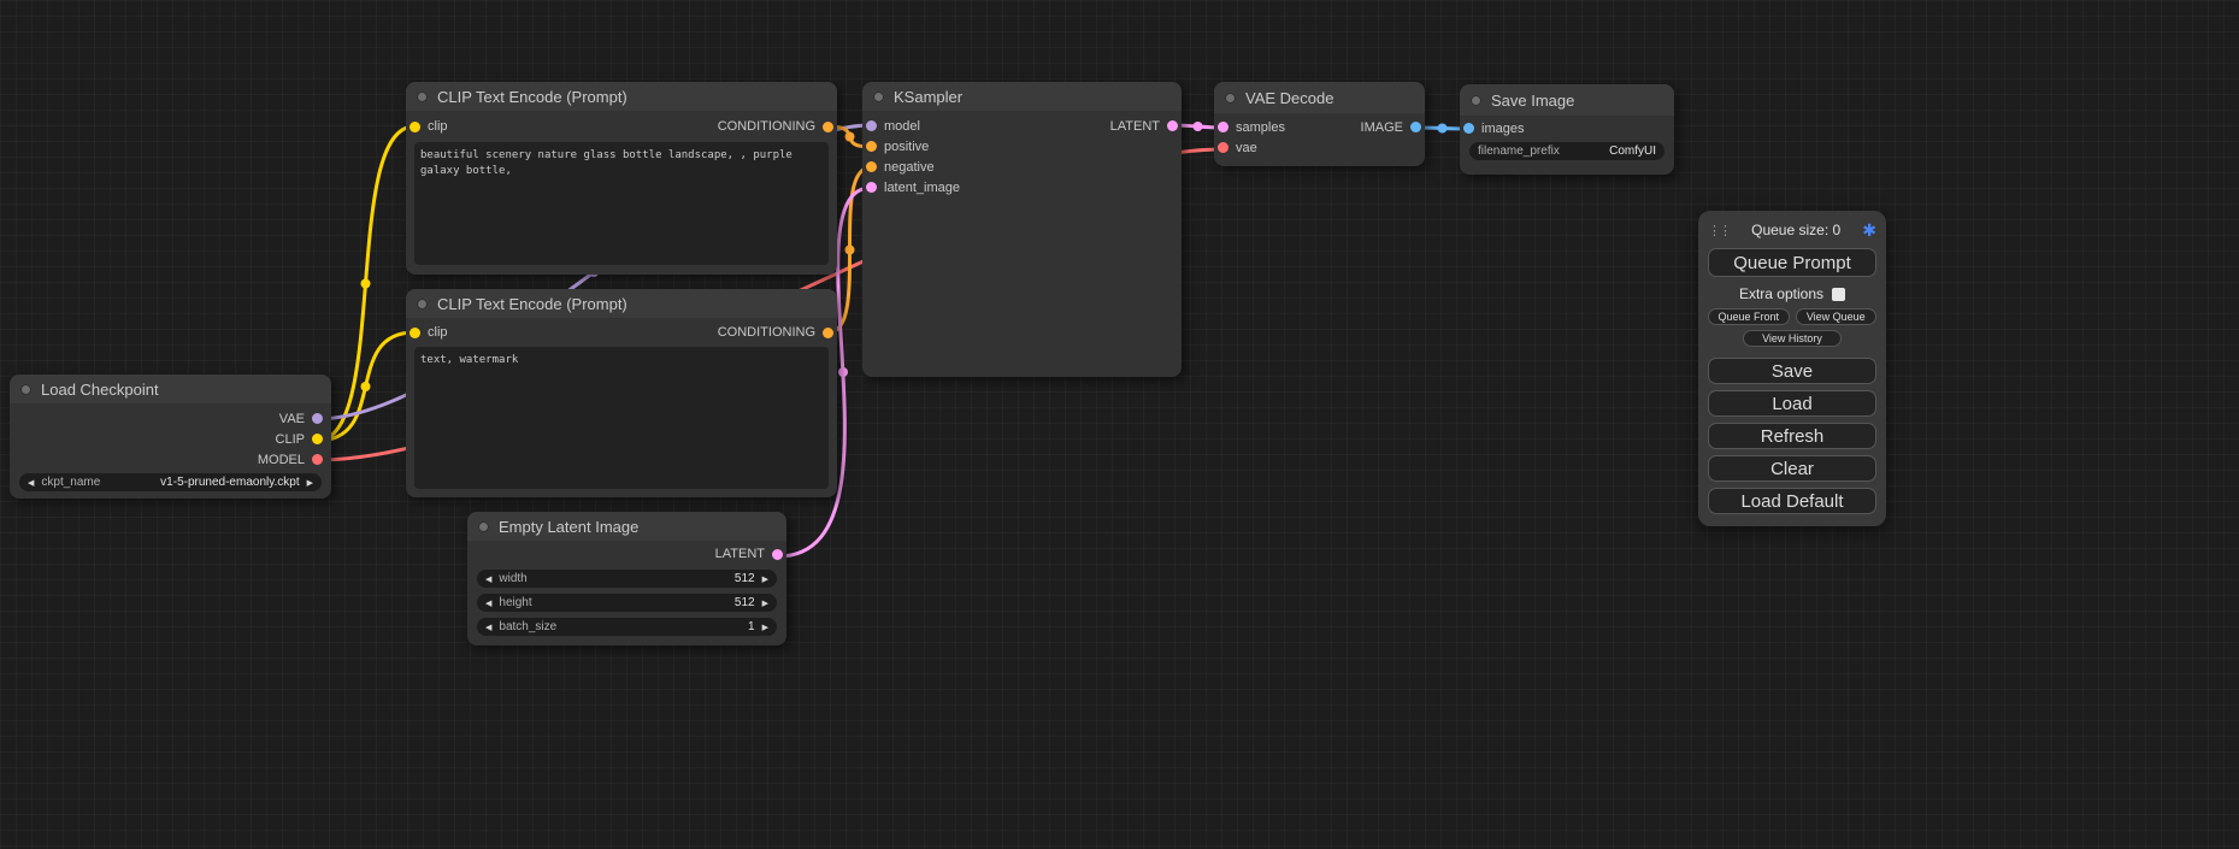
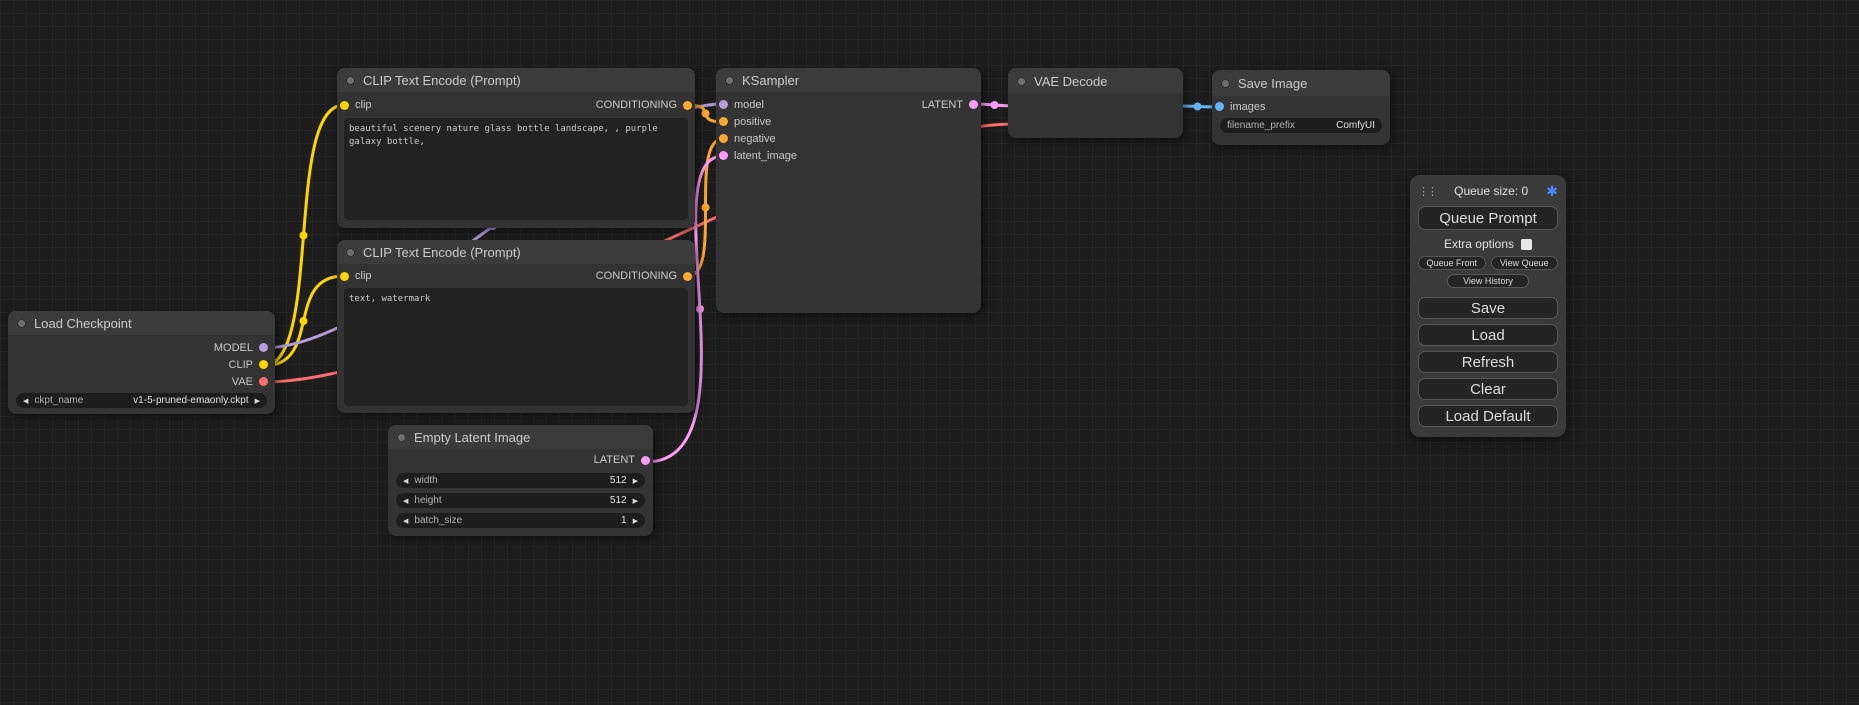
  Load Checkpoint
- VAE
+ MODEL
  CLIP
- MODEL
+ VAE
  ckpt_name
  v1-5-pruned-emaonly.ckpt
  CLIP Text Encode (Prompt)
  clip
  CONDITIONING
  beautiful scenery nature glass bottle landscape, , purple galaxy bottle,
  CLIP Text Encode (Prompt)
  clip
  CONDITIONING
  text, watermark
  Empty Latent Image
  LATENT
  width
  512
  height
  512
  batch_size
  1
  KSampler
  model
  LATENT
  positive
  negative
  latent_image
  VAE Decode
- samples
- IMAGE
- vae
  Save Image
  images
  filename_prefix
  ComfyUI
  ⋮⋮
  Queue size: 0
  ✱
  Queue Prompt
  Extra options
  Queue Front
  View Queue
  View History
  Save
  Load
  Refresh
  Clear
  Load Default
